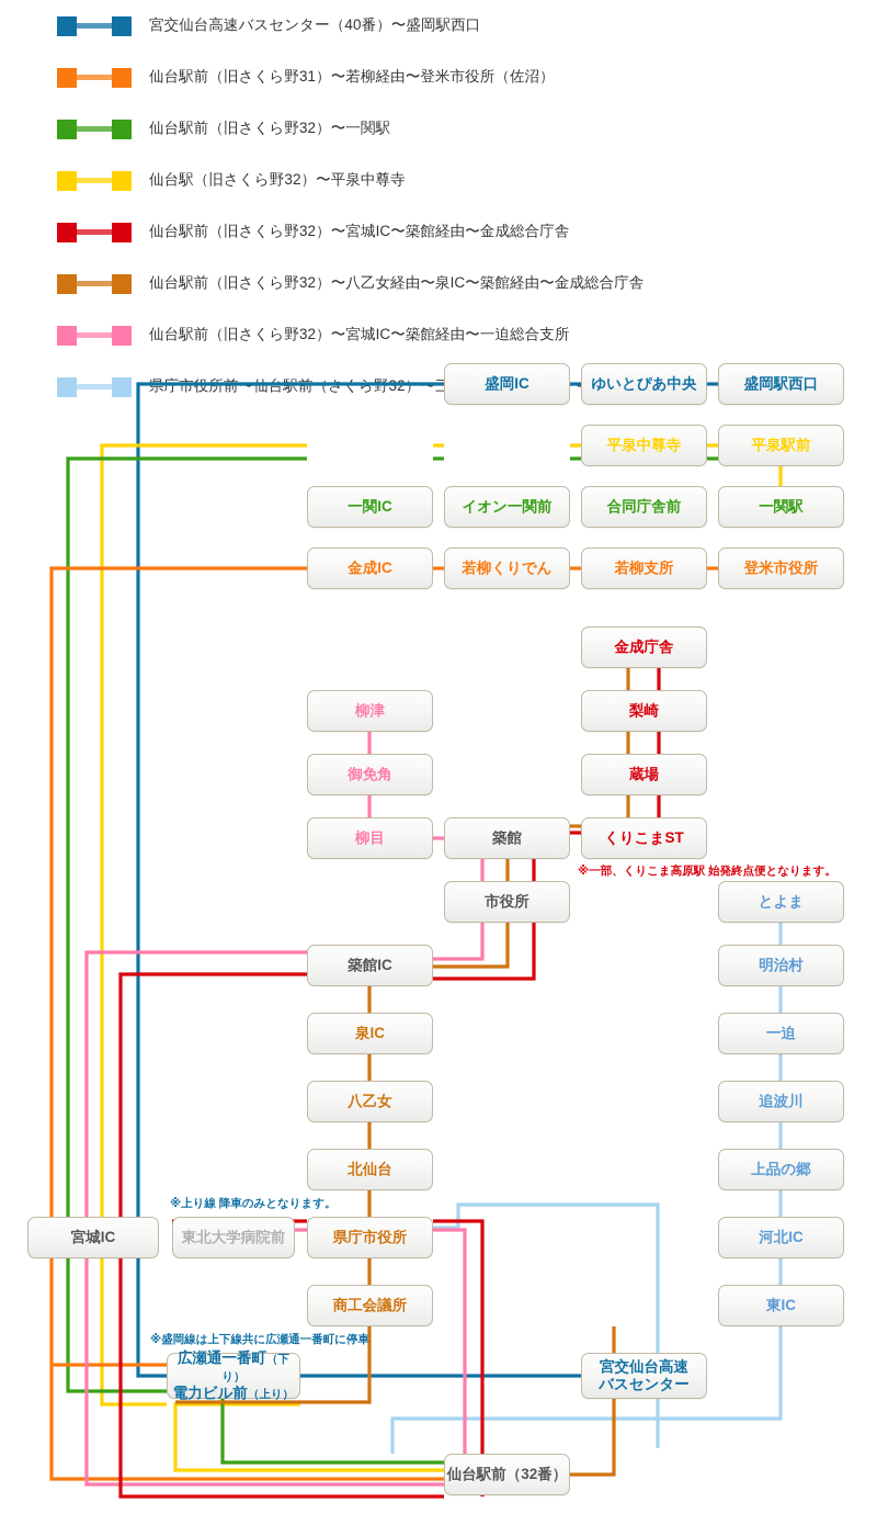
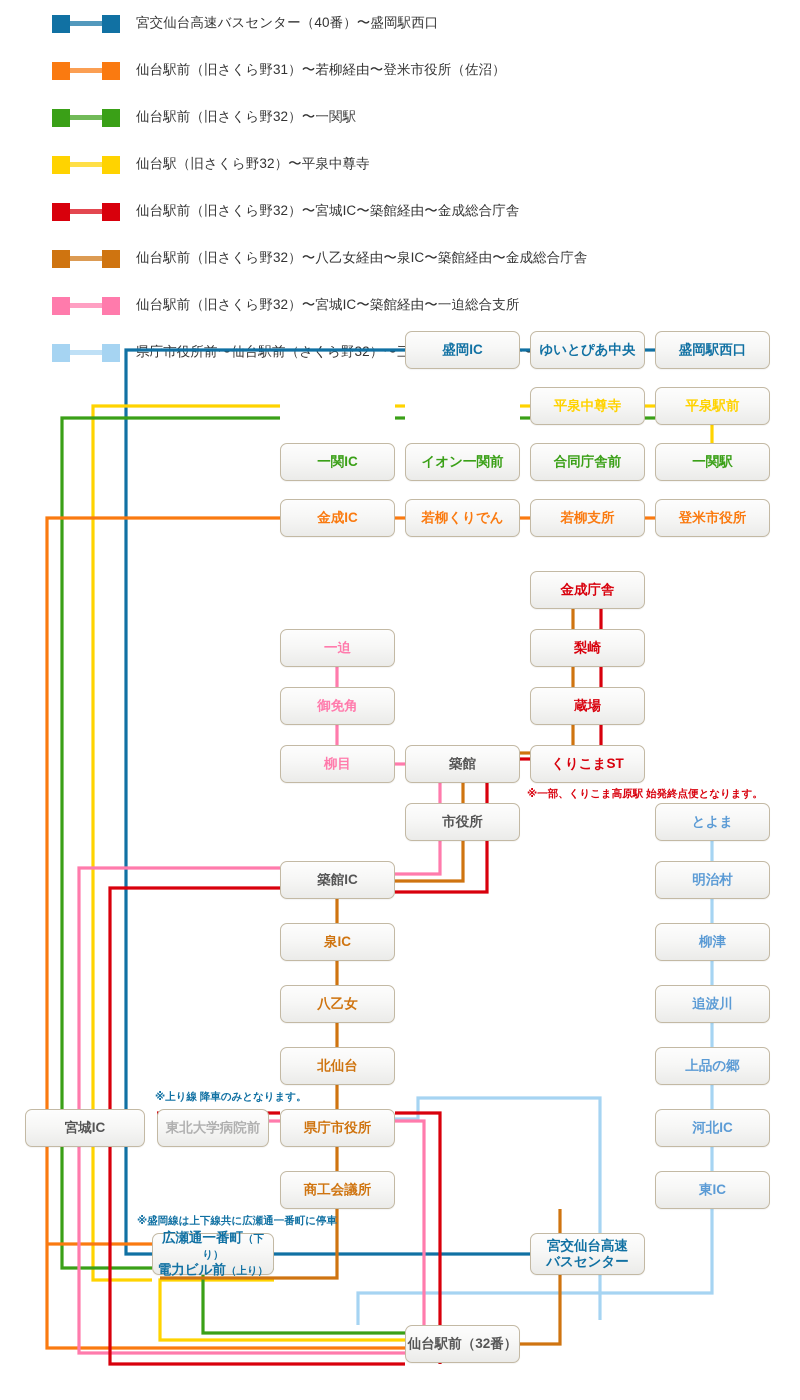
  宮交仙台高速バスセンター（40番）〜盛岡駅西口
  仙台駅前（旧さくら野31）〜若柳経由〜登米市役所（佐沼）
  仙台駅前（旧さくら野32）〜一関駅
  仙台駅（旧さくら野32）〜平泉中尊寺
  仙台駅前（旧さくら野32）〜宮城IC〜築館経由〜金成総合庁舎
  仙台駅前（旧さくら野32）〜八乙女経由〜泉IC〜築館経由〜金成総合庁舎
  仙台駅前（旧さくら野32）〜宮城IC〜築館経由〜一迫総合支所
  盛岡IC
  ゆいとぴあ中央
  盛岡駅西口
  平泉中尊寺
  平泉駅前
  一関IC
  イオン一関前
  合同庁舎前
  一関駅
  金成IC
  若柳くりでん
  若柳支所
  登米市役所
  金成庁舎
  梨崎
  蔵場
  くりこまST
- 柳津
+ 一迫
  御免角
  柳目
  築館
  市役所
  築館IC
  泉IC
  八乙女
  北仙台
  とよま
  明治村
- 一迫
+ 柳津
  追波川
  上品の郷
  河北IC
  東IC
  宮城IC
  東北大学病院前
  県庁市役所
  商工会議所
  広瀬通一番町（下り）
  電力ビル前（上り）
  宮交仙台高速
  バスセンター
  仙台駅前（32番）
  ※一部、くりこま高原駅 始発終点便となります。
  ※上り線 降車のみとなります。
  ※盛岡線は上下線共に広瀬通一番町に停車
